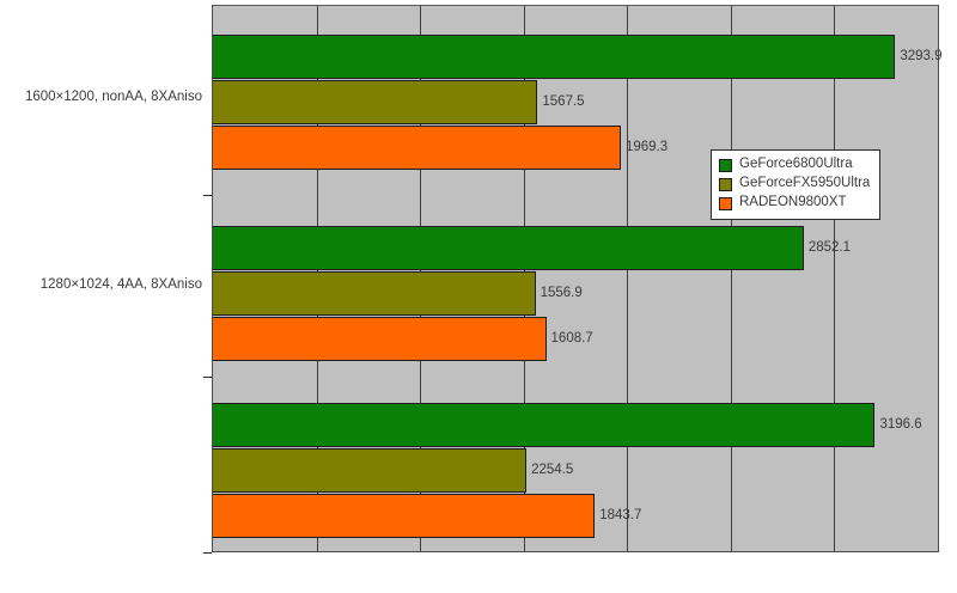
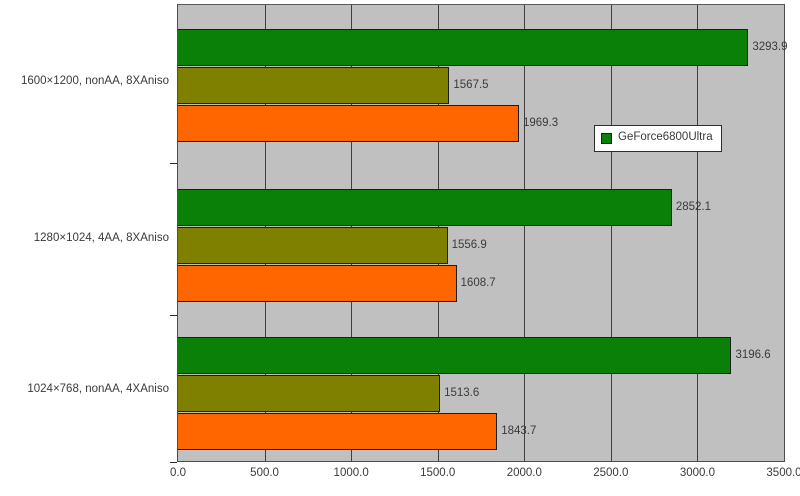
  3293.9
  1567.5
  1969.3
  2852.1
  1556.9
  1608.7
  3196.6
- 2254.5
+ 1513.6
  1843.7
  1600×1200, nonAA, 8XAniso
  1280×1024, 4AA, 8XAniso
+ 1024×768, nonAA, 4XAniso
+ 0.0
+ 500.0
+ 1000.0
+ 1500.0
+ 2000.0
+ 2500.0
+ 3000.0
+ 3500.0
  GeForce6800Ultra
- GeForceFX5950Ultra
- RADEON9800XT
